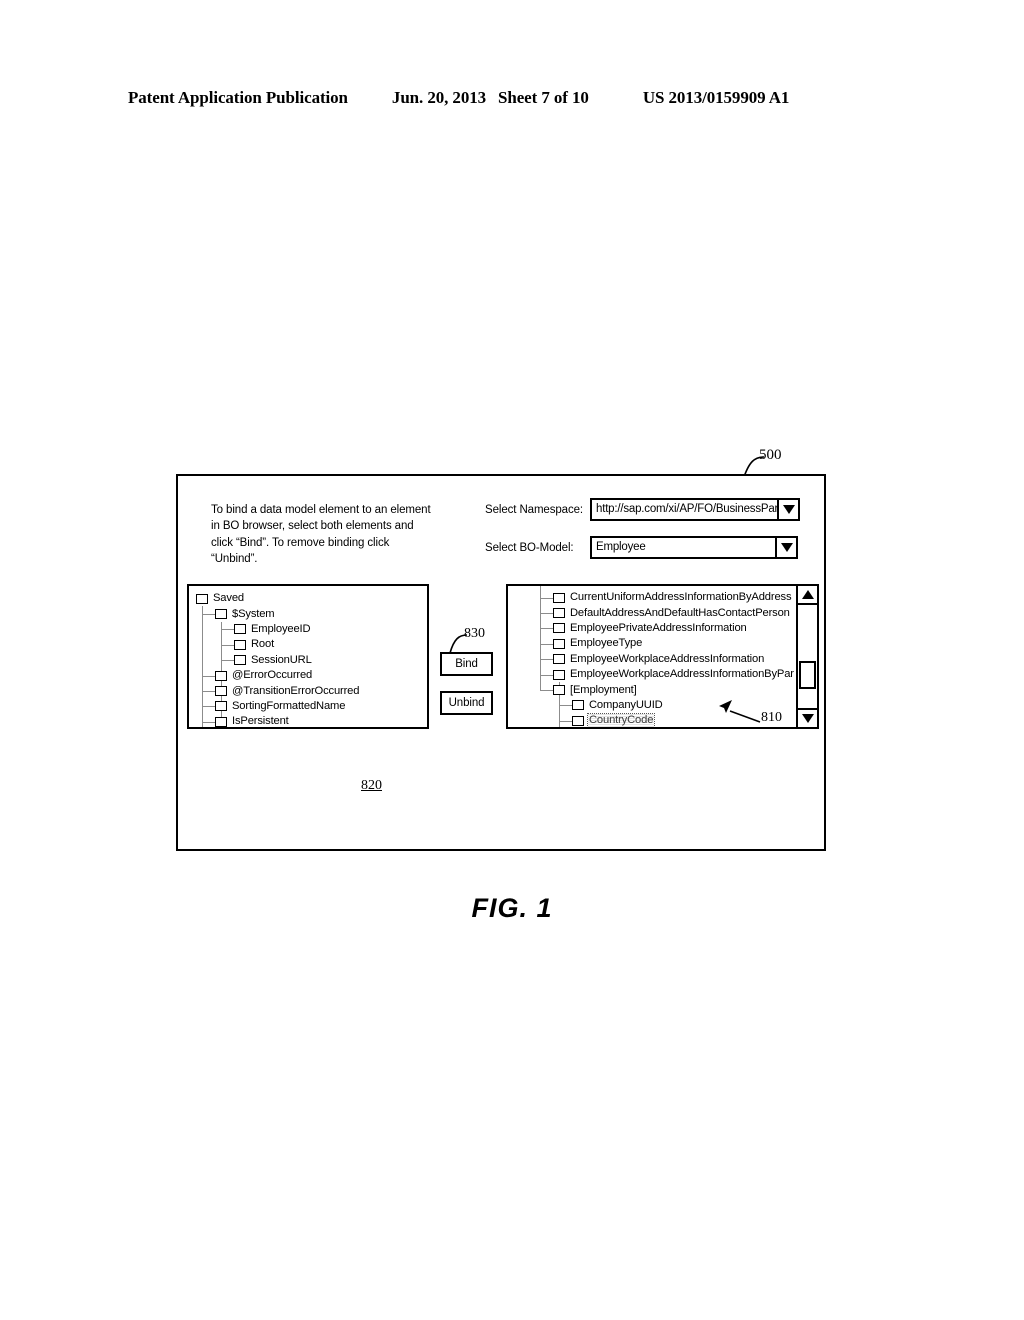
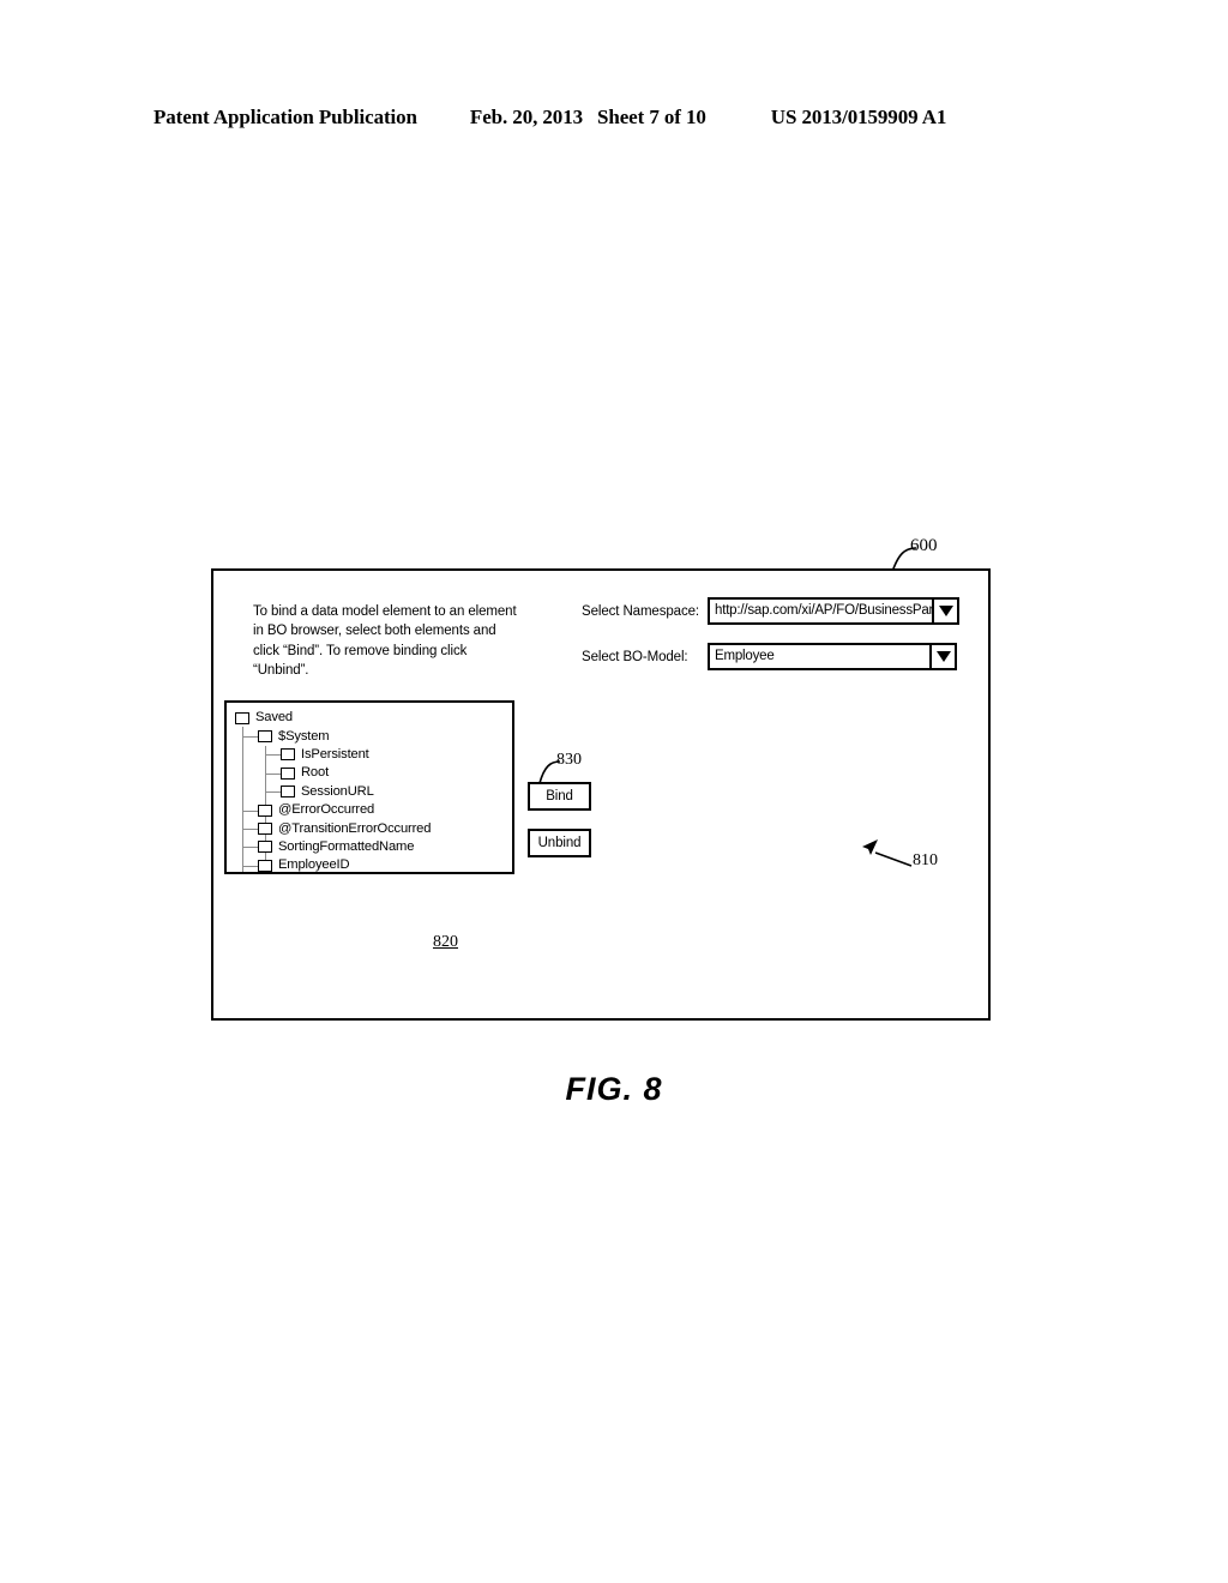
  Patent Application Publication
- Jun. 20, 2013
+ Feb. 20, 2013
  Sheet 7 of 10
  US 2013/0159909 A1
- 500
+ 600
  To bind a data model element to an element in BO browser, select both elements and click “Bind”. To remove binding click “Unbind”.
  Select Namespace:
  http://sap.com/xi/AP/FO/BusinessPar
  Select BO-Model:
  Employee
  Saved
  $System
- EmployeeID
+ IsPersistent
  Root
  SessionURL
  @ErrorOccurred
  @TransitionErrorOccurred
  SortingFormattedName
- IsPersistent
+ EmployeeID
  830
  Bind
  Unbind
  820
- CurrentUniformAddressInformationByAddress
- DefaultAddressAndDefaultHasContactPerson
- EmployeePrivateAddressInformation
- EmployeeType
- EmployeeWorkplaceAddressInformation
- EmployeeWorkplaceAddressInformationByPar
- [Employment]
- CompanyUUID
- CountryCode
  810
- FIG. 1
+ FIG. 8
